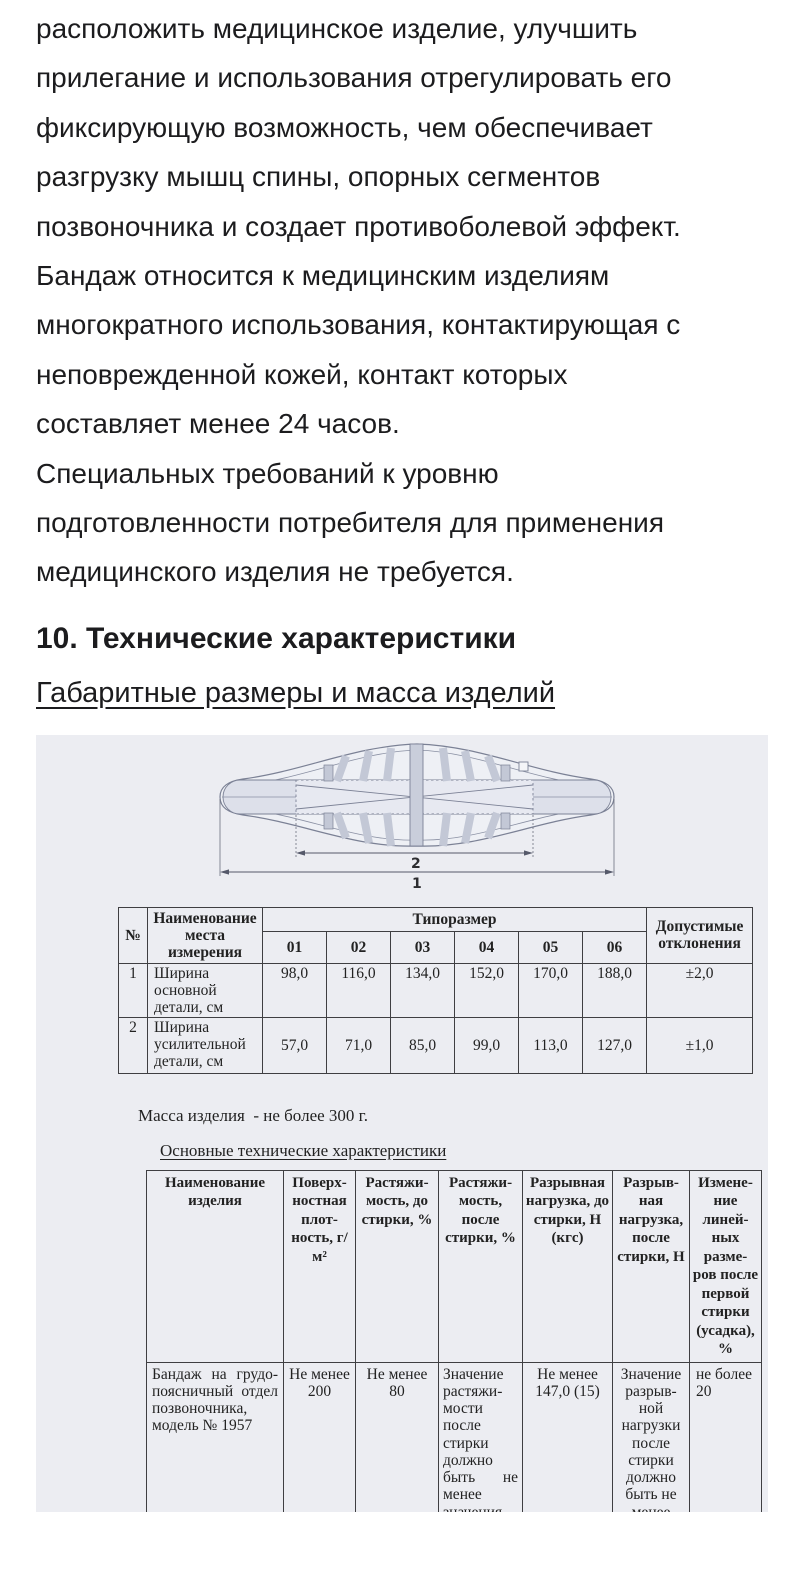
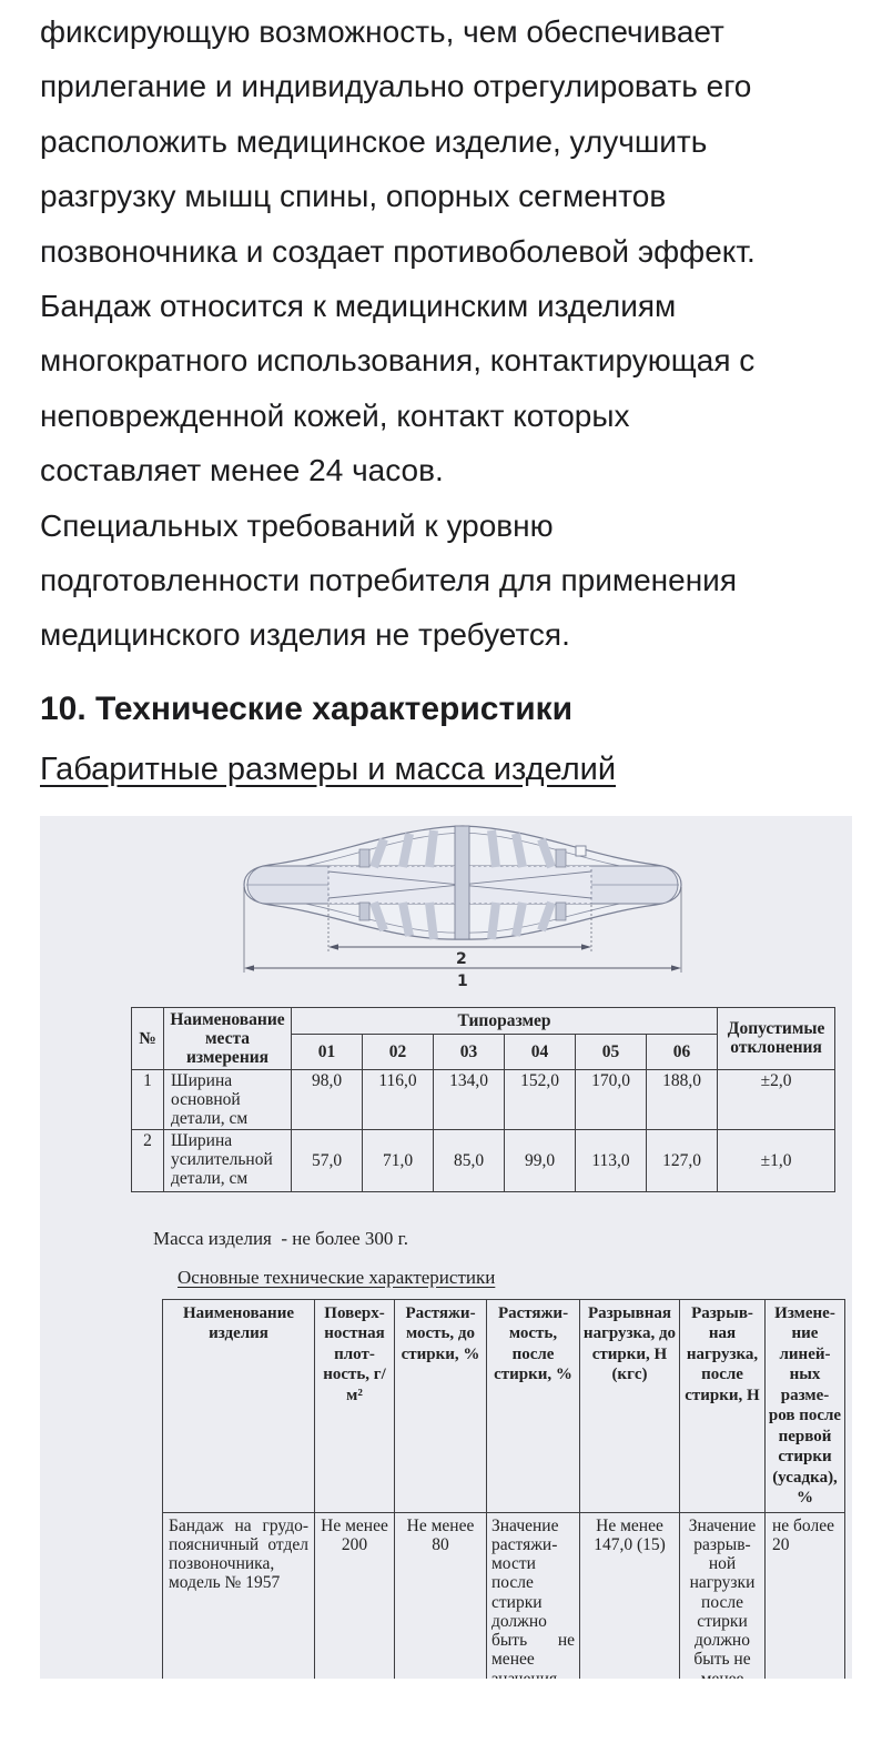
- расположить медицинское изделие, улучшить
+ фиксирующую возможность, чем обеспечивает
- прилегание и использования отрегулировать его
+ прилегание и индивидуально отрегулировать его
- фиксирующую возможность, чем обеспечивает
+ расположить медицинское изделие, улучшить
  разгрузку мышц спины, опорных сегментов
  позвоночника и создает противоболевой эффект.
  Бандаж относится к медицинским изделиям
  многократного использования, контактирующая с
  неповрежденной кожей, контакт которых
  составляет менее 24 часов.
  Специальных требований к уровню
  подготовленности потребителя для применения
  медицинского изделия не требуется.
  10. Технические характеристики
  Габаритные размеры и масса изделий
  2
  1
  №	Наименование места измерения	Типоразмер	Допустимые отклонения
  01	02	03	04	05	06
  1	Ширина основной детали, см	98,0	116,0	134,0	152,0	170,0	188,0	±2,0
  2	Ширина усилительной детали, см	57,0	71,0	85,0	99,0	113,0	127,0	±1,0
  Масса изделия - не более 300 г.
  Основные технические характеристики
  Наименование изделия	Поверх- ностная плот- ность, г/м²	Растяжи- мость, до стирки, %	Растяжи- мость, после стирки, %	Разрывная нагрузка, до стирки, Н (кгс)	Разрыв- ная нагрузка, после стирки, Н	Измене- ние линей- ных разме- ров после первой стирки (усадка), %
  Бандаж на грудо- поясничный отдел позвоночника, модель № 1957	Не менее 200	Не менее 80	Значение растяжи- мости после стирки должно быть не менее	Не менее 147,0 (15)	Значение разрыв- ной нагрузки после стирки должно быть не	не более 20
